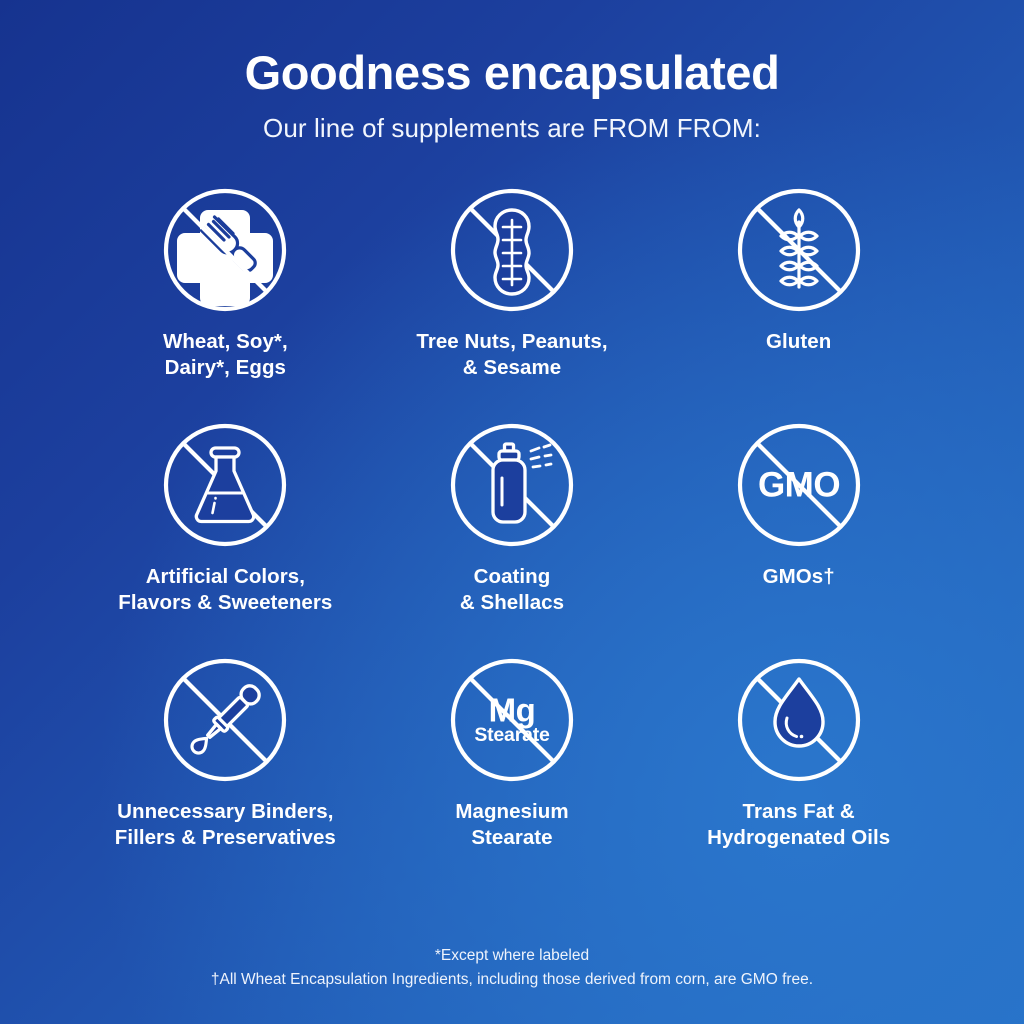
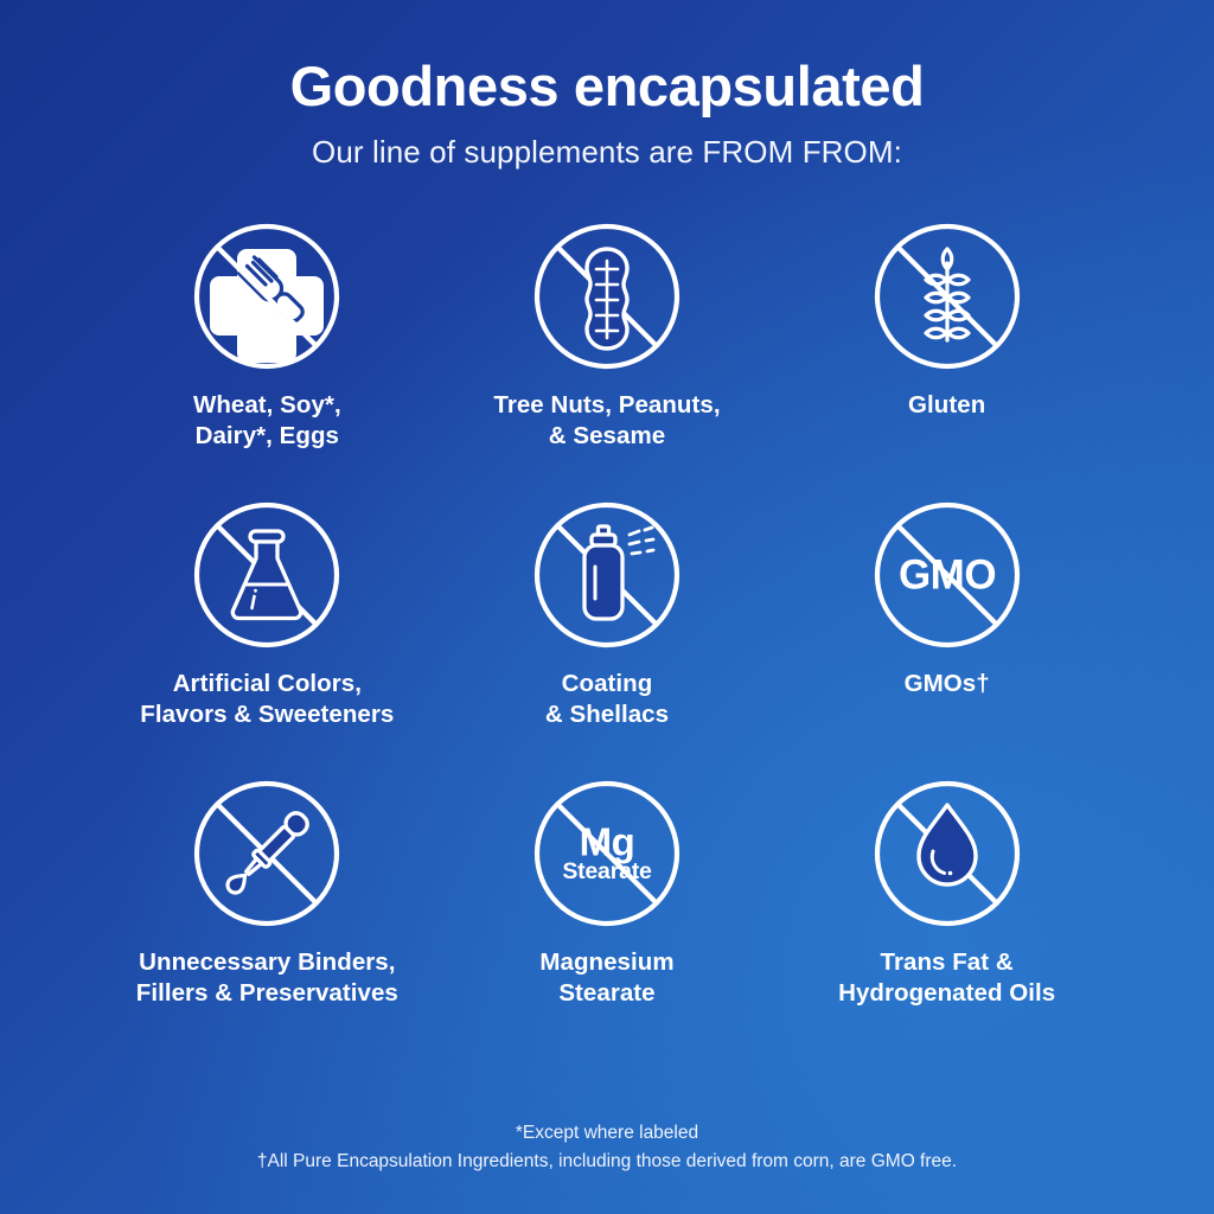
  Goodness encapsulated
  Our line of supplements are FROM FROM:
  Wheat, Soy*,
  Dairy*, Eggs
  Tree Nuts, Peanuts,
  & Sesame
  Gluten
  Artificial Colors,
  Flavors & Sweeteners
  Coating
  & Shellacs
  GMO
  GMOs†
  Unnecessary Binders,
  Fillers & Preservatives
  Mg
  Stearate
  Magnesium
  Stearate
  Trans Fat &
  Hydrogenated Oils
  *Except where labeled
- †All Wheat Encapsulation Ingredients, including those derived from corn, are GMO free.
+ †All Pure Encapsulation Ingredients, including those derived from corn, are GMO free.
